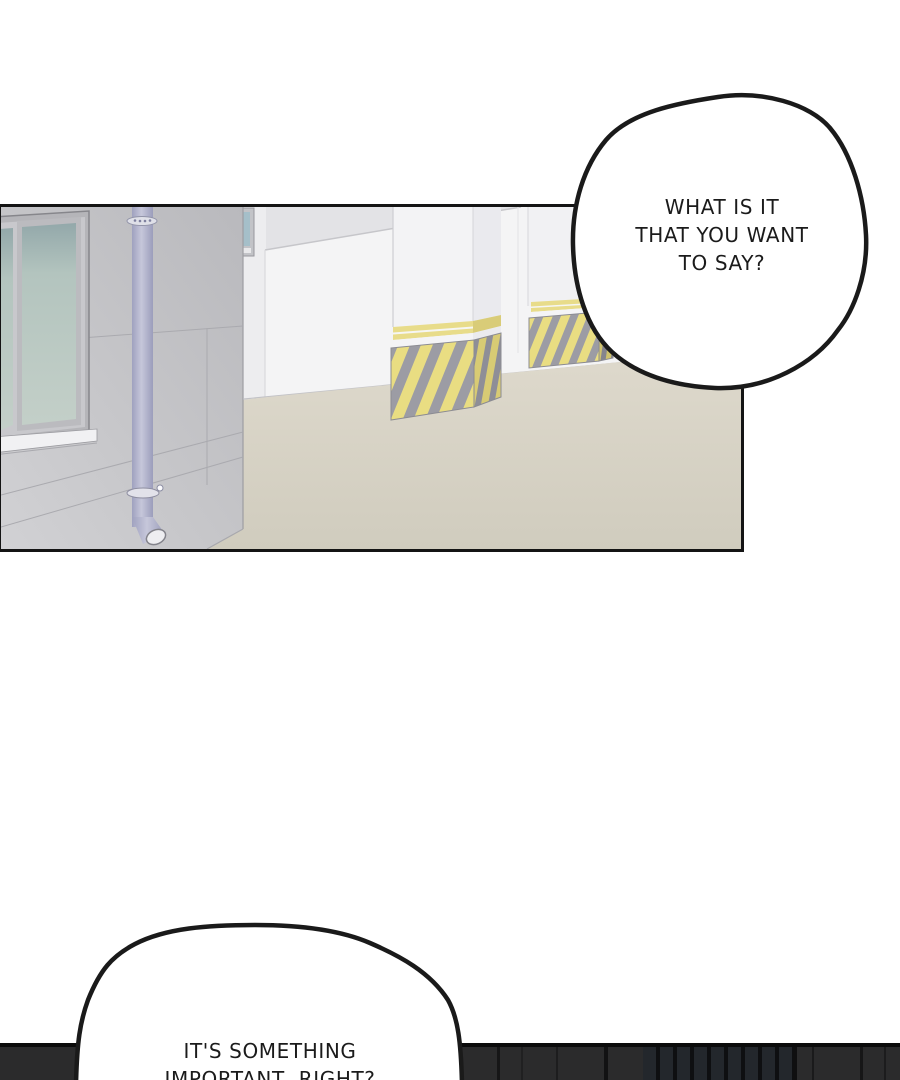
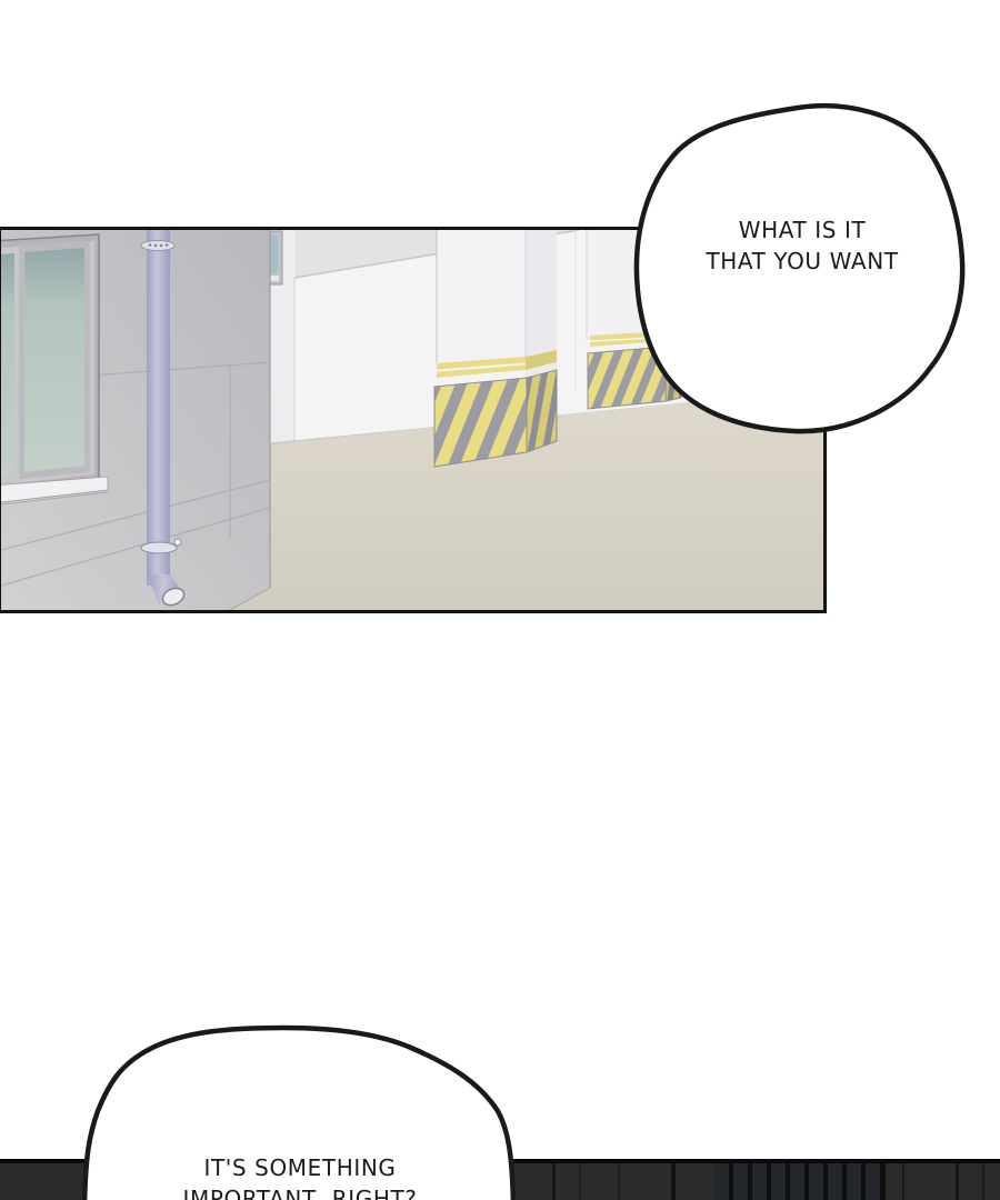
  WHAT IS IT
  THAT YOU WANT
- TO SAY?
  IT'S SOMETHING
  IMPORTANT, RIGHT?
